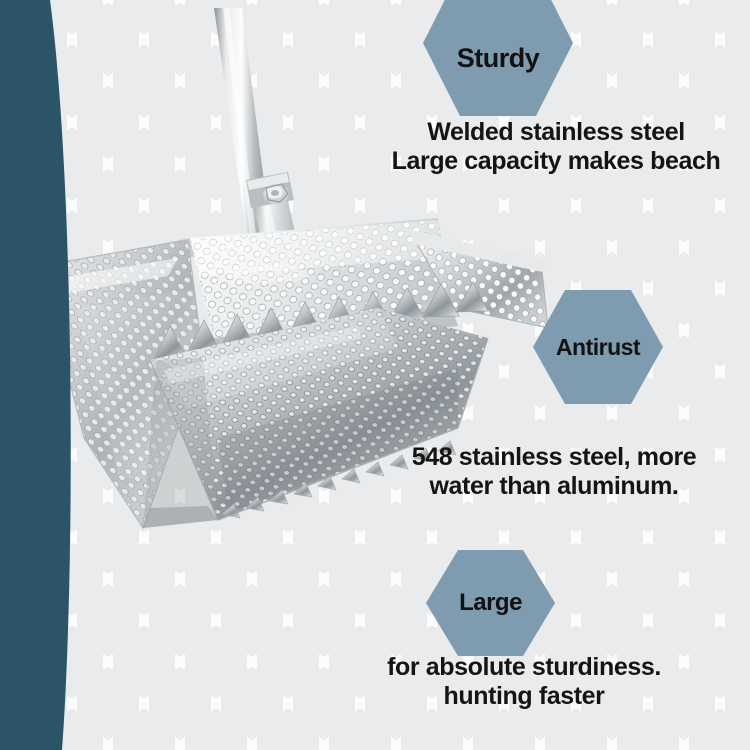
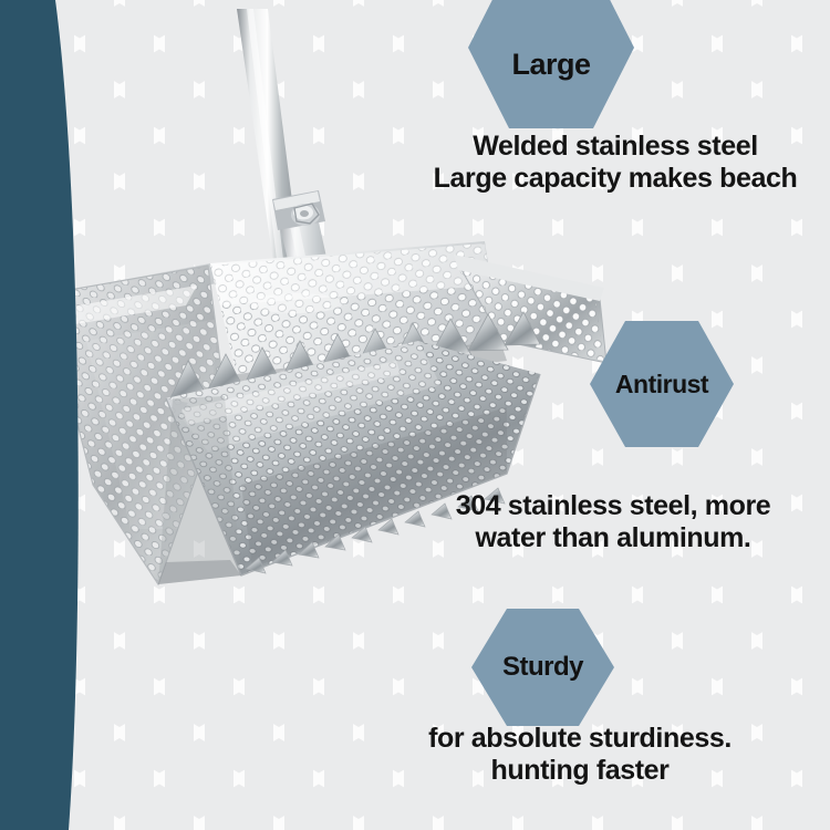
- Sturdy
+ Large
  Antirust
- Large
+ Sturdy
  Welded stainless steel
  Large capacity makes beach
- 548 stainless steel, more
+ 304 stainless steel, more
  water than aluminum.
  for absolute sturdiness.
  hunting faster
